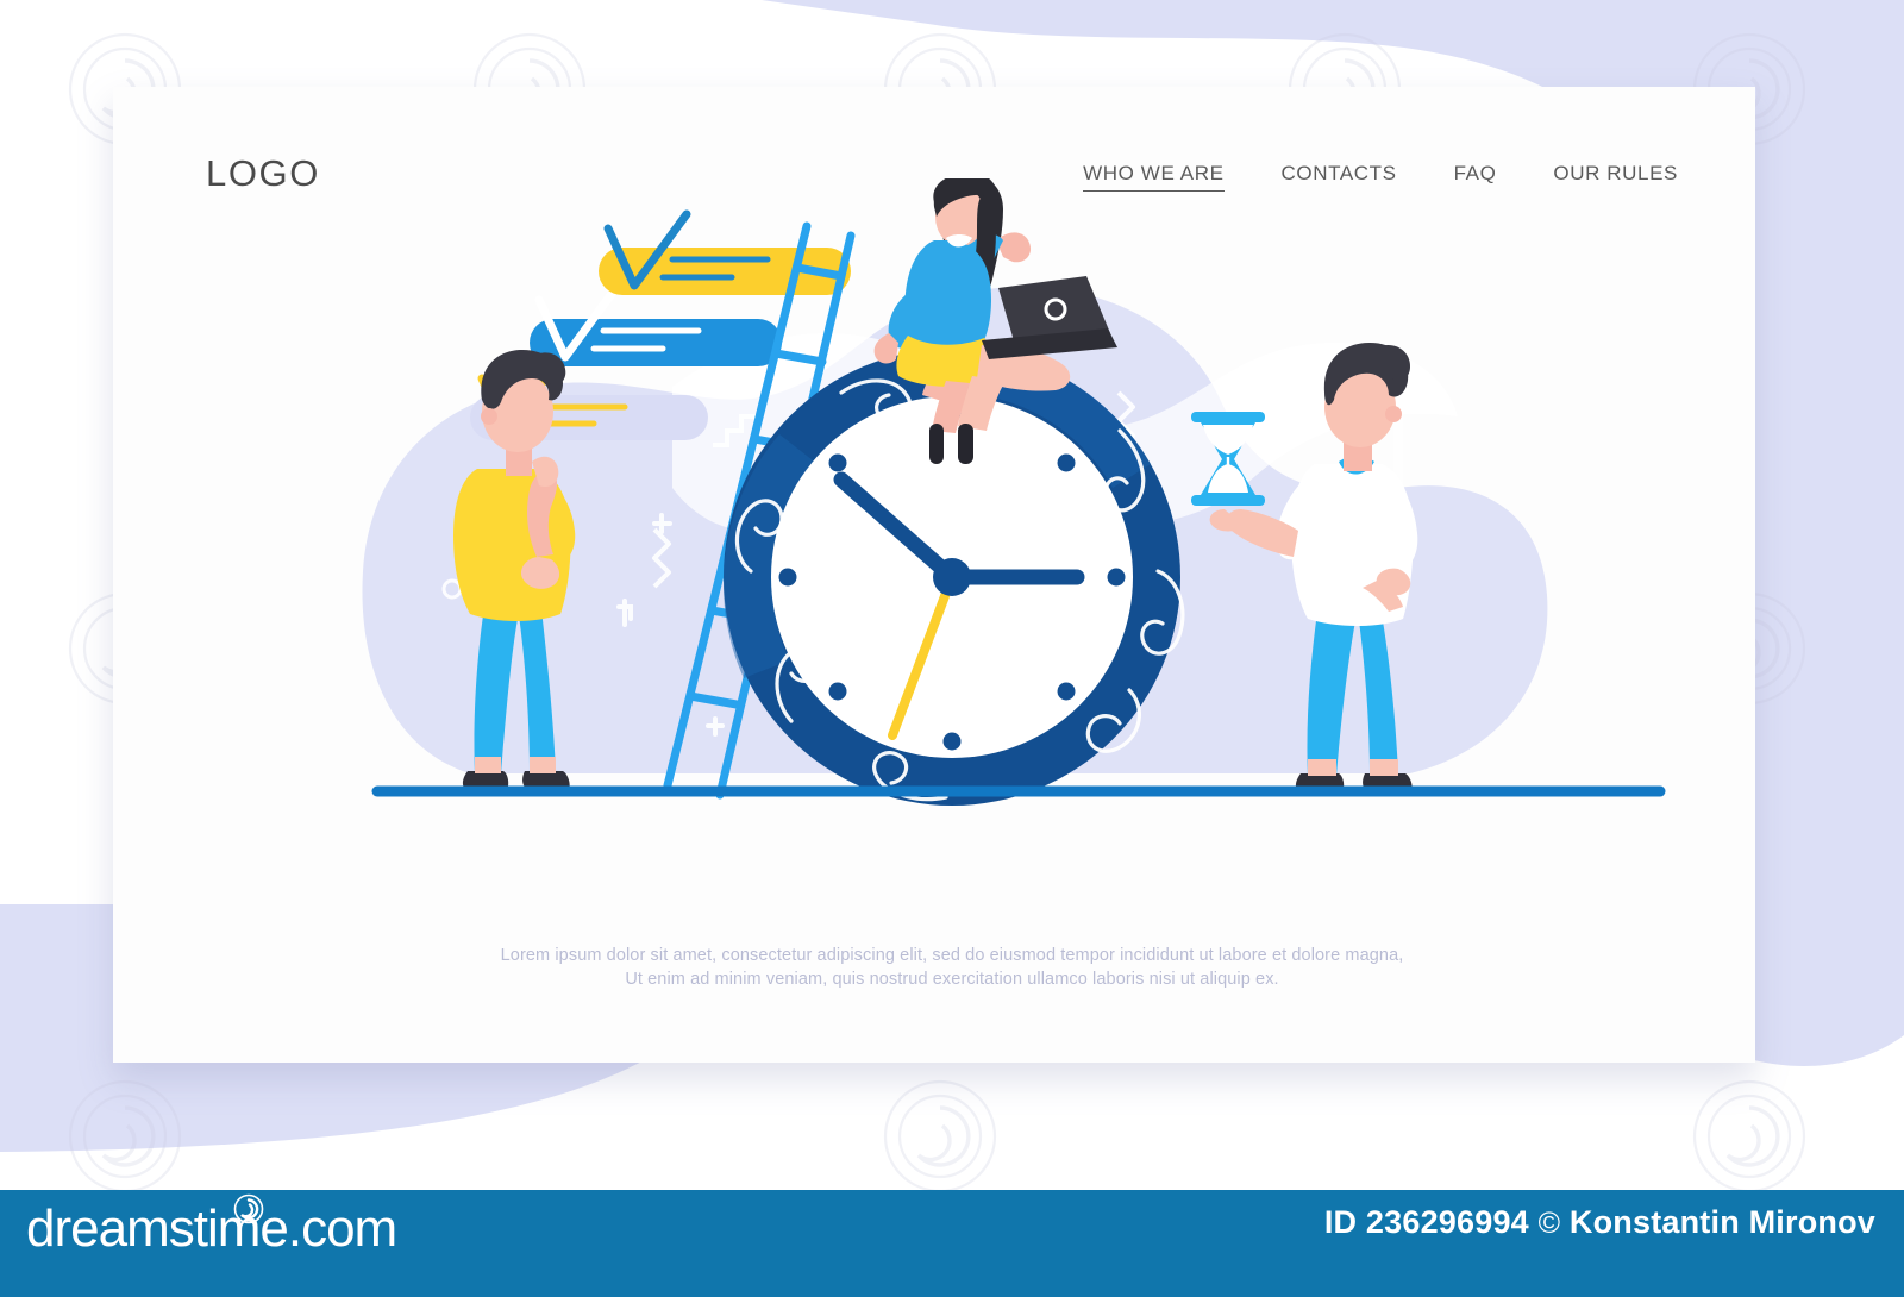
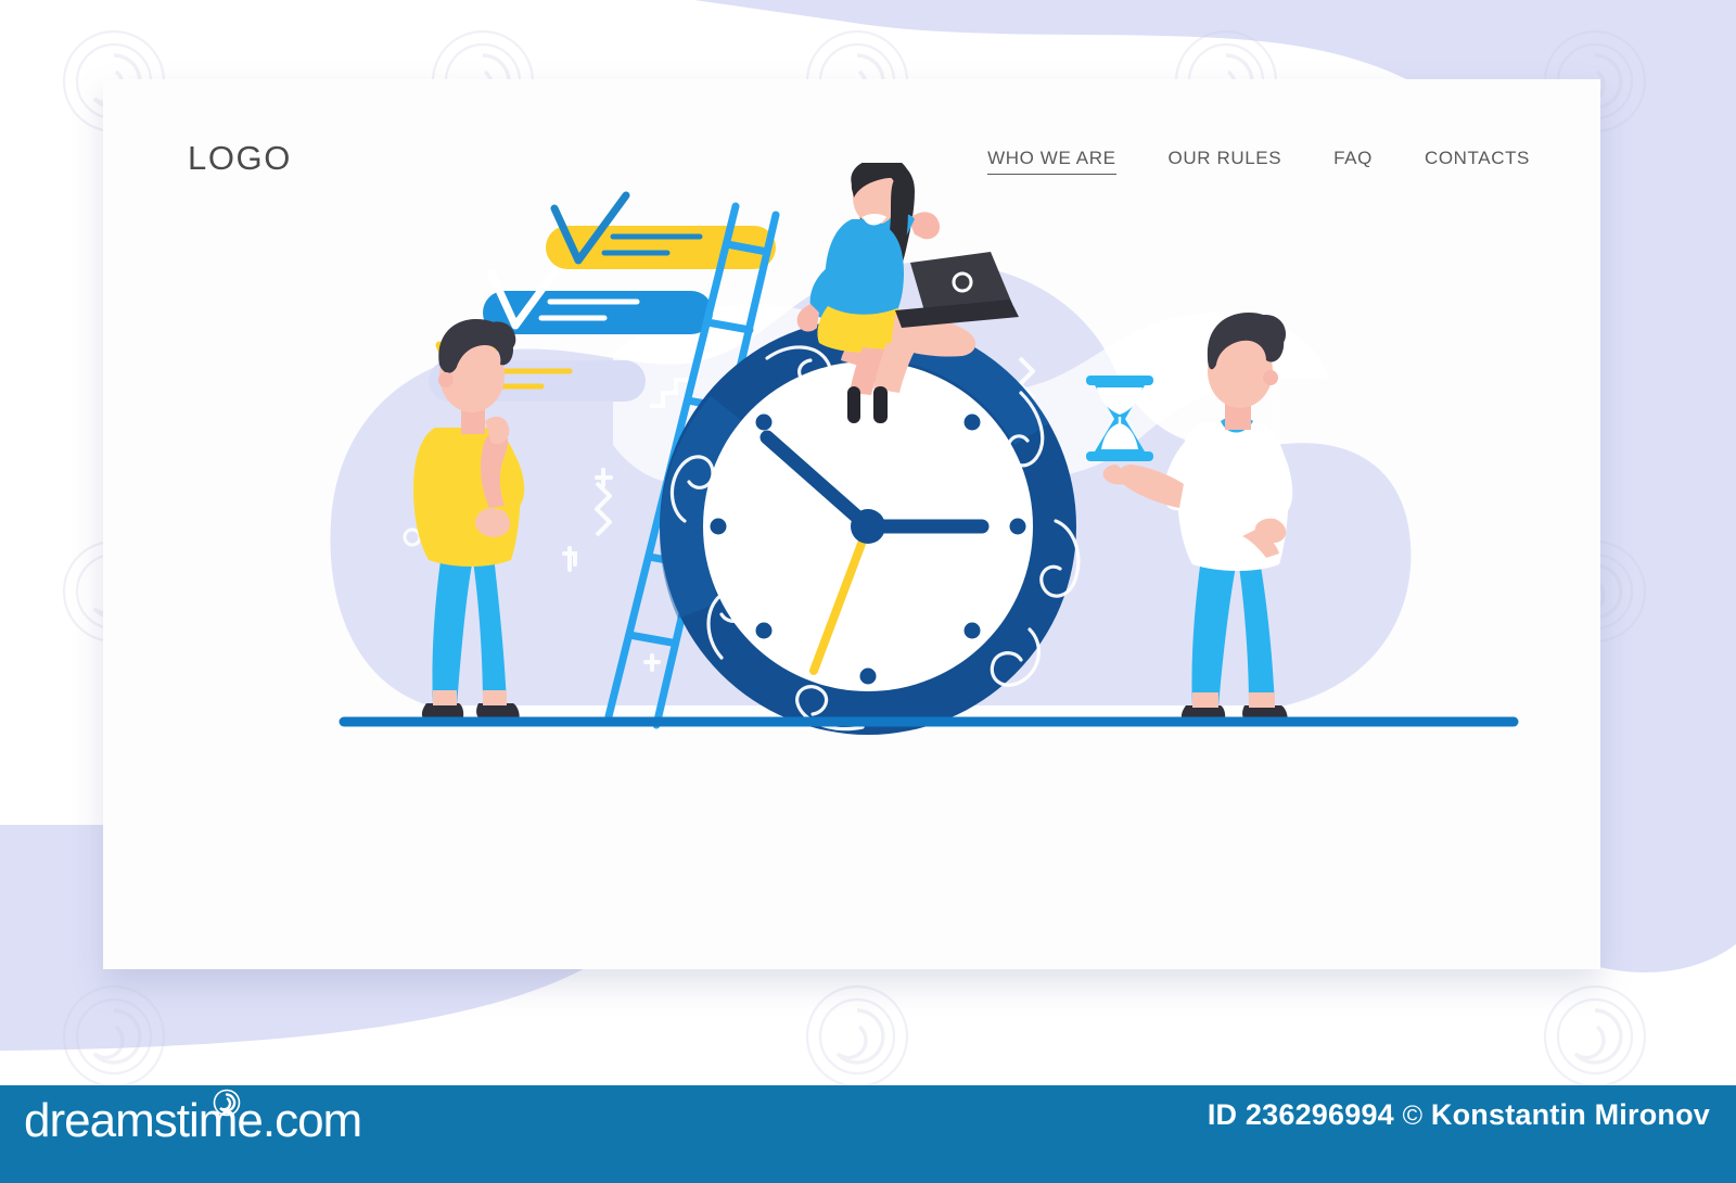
  LOGO
  WHO WE ARE
- CONTACTS
+ OUR RULES
  FAQ
- OUR RULES
+ CONTACTS
- Lorem ipsum dolor sit amet, consectetur adipiscing elit, sed do eiusmod tempor incididunt ut labore et dolore magna,
- Ut enim ad minim veniam, quis nostrud exercitation ullamco laboris nisi ut aliquip ex.
  dreamstime.com
  ID 236296994 © Konstantin Mironov
